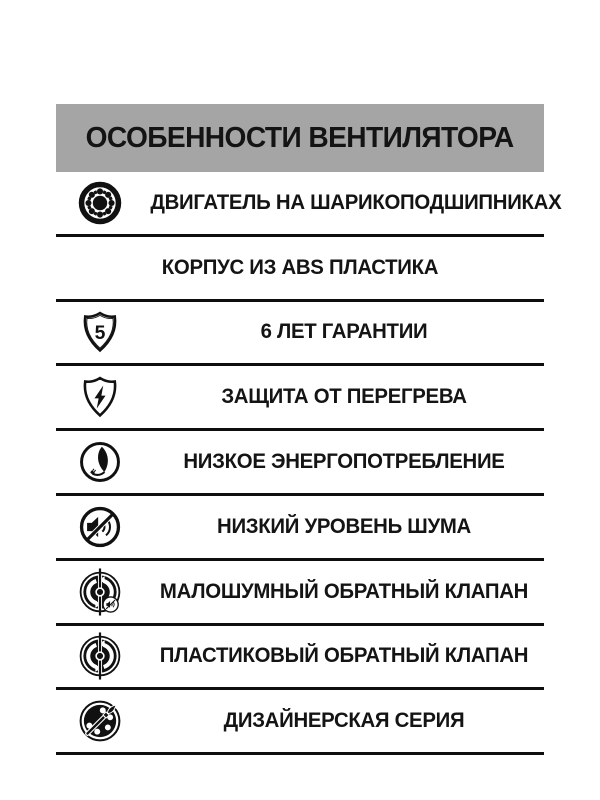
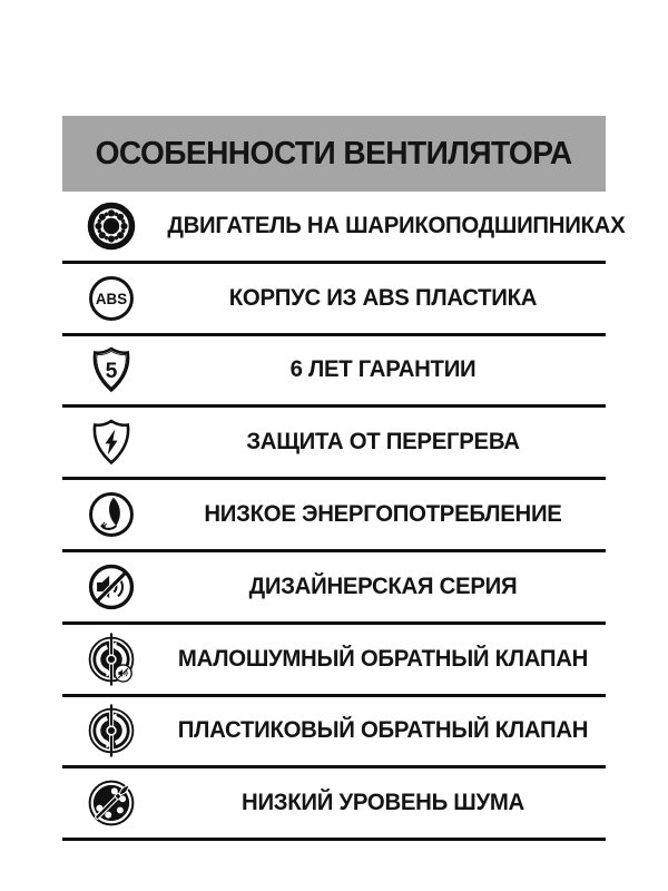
  ОСОБЕННОСТИ ВЕНТИЛЯТОРА
  ДВИГАТЕЛЬ НА ШАРИКОПОДШИПНИКАХ
+ ABS
  КОРПУС ИЗ ABS ПЛАСТИКА
  5
  6 ЛЕТ ГАРАНТИИ
  ЗАЩИТА ОТ ПЕРЕГРЕВА
  НИЗКОЕ ЭНЕРГОПОТРЕБЛЕНИЕ
- НИЗКИЙ УРОВЕНЬ ШУМА
+ ДИЗАЙНЕРСКАЯ СЕРИЯ
  МАЛОШУМНЫЙ ОБРАТНЫЙ КЛАПАН
  ПЛАСТИКОВЫЙ ОБРАТНЫЙ КЛАПАН
- ДИЗАЙНЕРСКАЯ СЕРИЯ
+ НИЗКИЙ УРОВЕНЬ ШУМА
